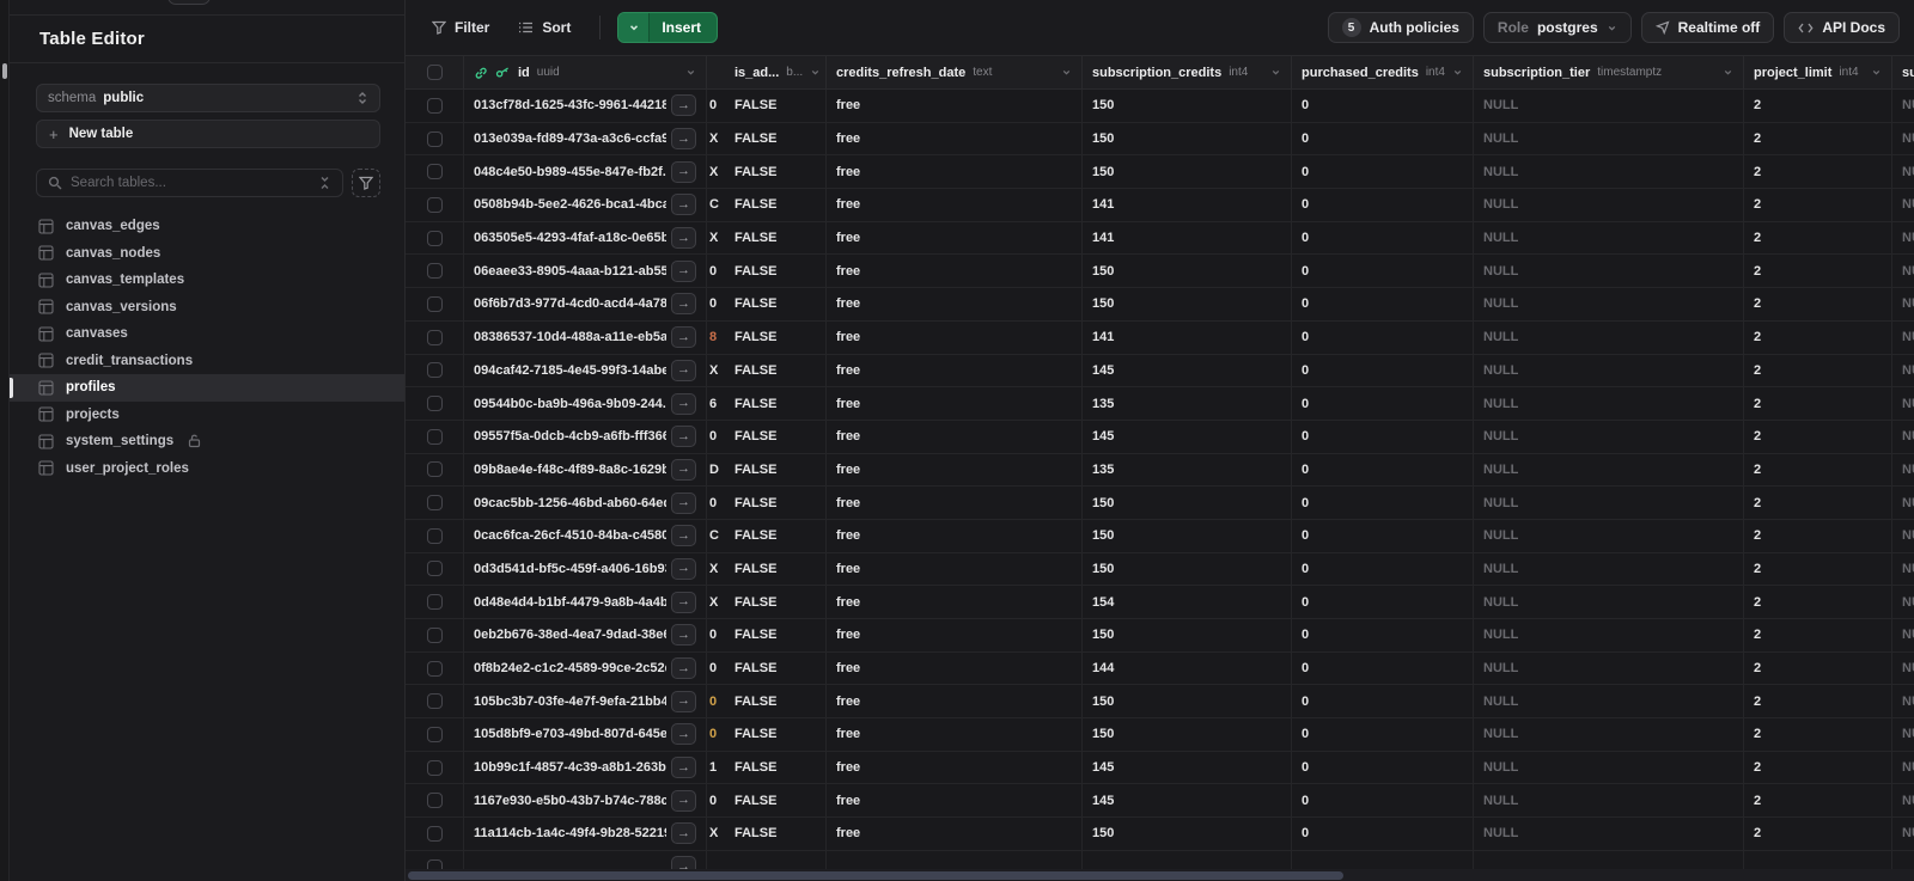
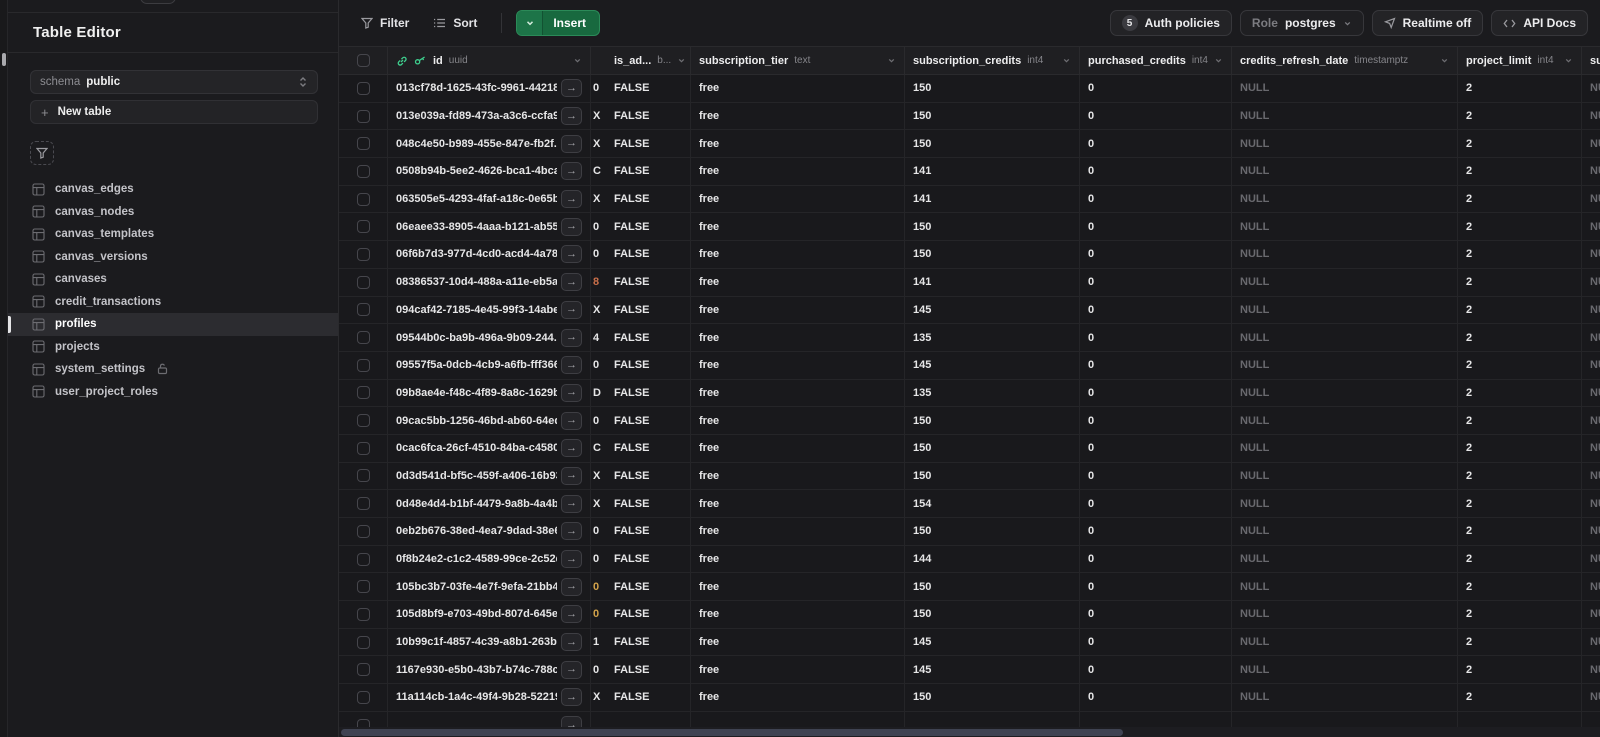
  Table Editor
  schema
  public
  +
  New table
- Search tables...
  canvas_edges
  canvas_nodes
  canvas_templates
  canvas_versions
  canvases
  credit_transactions
  profiles
  projects
  system_settings
  user_project_roles
  Filter
  Sort
  Insert
  5
  Auth policies
  Role
  postgres
  Realtime off
  API Docs
  id
  uuid
  is_ad...
  b...
- credits_refresh_date
+ subscription_tier
  text
  subscription_credits
  int4
  purchased_credits
  int4
- subscription_tier
+ credits_refresh_date
  timestamptz
  project_limit
  int4
  su
  013cf78d-1625-43fc-9961-44218
  →
  0
  FALSE
  free
  150
  0
  NULL
  2
  013e039a-fd89-473a-a3c6-ccfa9
  →
  X
  FALSE
  free
  150
  0
  NULL
  2
  048c4e50-b989-455e-847e-fb2f.
  →
  X
  FALSE
  free
  150
  0
  NULL
  2
  0508b94b-5ee2-4626-bca1-4bca
  →
  C
  FALSE
  free
  141
  0
  NULL
  2
  063505e5-4293-4faf-a18c-0e65b
  →
  X
  FALSE
  free
  141
  0
  NULL
  2
  06eaee33-8905-4aaa-b121-ab55
  →
  0
  FALSE
  free
  150
  0
  NULL
  2
  06f6b7d3-977d-4cd0-acd4-4a78
  →
  0
  FALSE
  free
  150
  0
  NULL
  2
  08386537-10d4-488a-a11e-eb5a
  →
  8
  FALSE
  free
  141
  0
  NULL
  2
  094caf42-7185-4e45-99f3-14abe
  →
  X
  FALSE
  free
  145
  0
  NULL
  2
  09544b0c-ba9b-496a-9b09-244.
  →
- 6
+ 4
  FALSE
  free
  135
  0
  NULL
  2
  09557f5a-0dcb-4cb9-a6fb-fff366
  →
  0
  FALSE
  free
  145
  0
  NULL
  2
  09b8ae4e-f48c-4f89-8a8c-1629b
  →
  D
  FALSE
  free
  135
  0
  NULL
  2
  09cac5bb-1256-46bd-ab60-64e
  →
  0
  FALSE
  free
  150
  0
  NULL
  2
  0cac6fca-26cf-4510-84ba-c4580
  →
  C
  FALSE
  free
  150
  0
  NULL
  2
  0d3d541d-bf5c-459f-a406-16b9
  →
  X
  FALSE
  free
  150
  0
  NULL
  2
  0d48e4d4-b1bf-4479-9a8b-4a4b
  →
  X
  FALSE
  free
  154
  0
  NULL
  2
  0eb2b676-38ed-4ea7-9dad-38e
  →
  0
  FALSE
  free
  150
  0
  NULL
  2
  0f8b24e2-c1c2-4589-99ce-2c52
  →
  0
  FALSE
  free
  144
  0
  NULL
  2
  105bc3b7-03fe-4e7f-9efa-21bb4
  →
  0
  FALSE
  free
  150
  0
  NULL
  2
  105d8bf9-e703-49bd-807d-645e
  →
  0
  FALSE
  free
  150
  0
  NULL
  2
  10b99c1f-4857-4c39-a8b1-263b
  →
  1
  FALSE
  free
  145
  0
  NULL
  2
  1167e930-e5b0-43b7-b74c-788c
  →
  0
  FALSE
  free
  145
  0
  NULL
  2
  11a114cb-1a4c-49f4-9b28-5221
  →
  X
  FALSE
  free
  150
  0
  NULL
  2
  →
